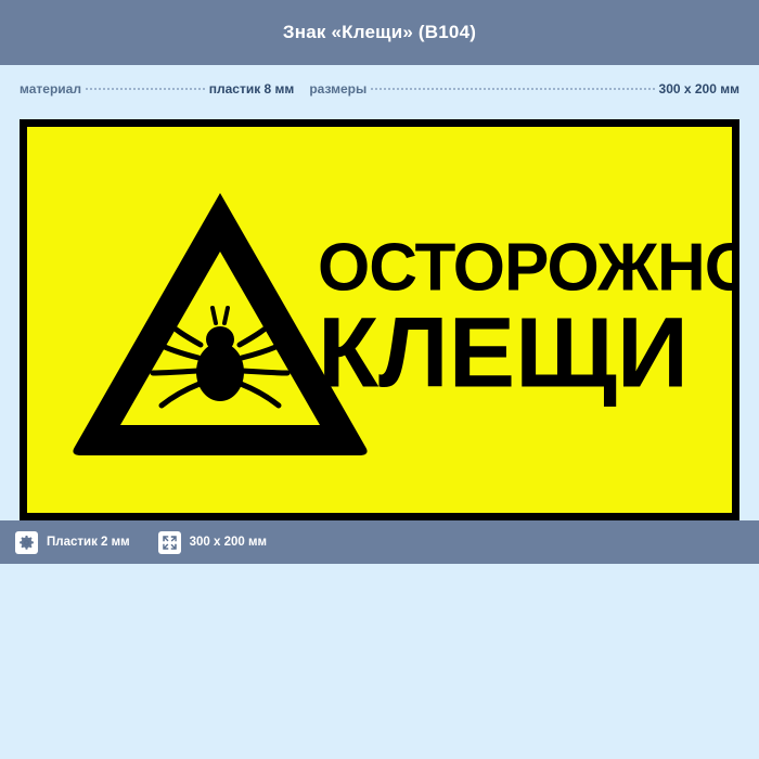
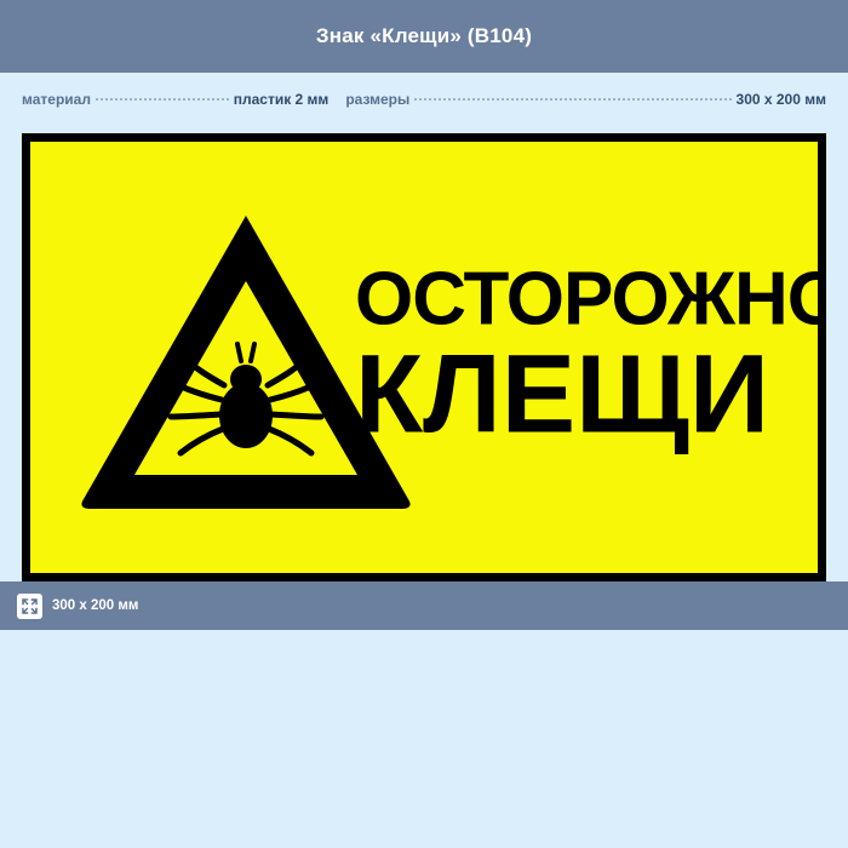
  Знак «Клещи» (B104)
  материал
- пластик 8 мм
+ пластик 2 мм
  размеры
  300 x 200 мм
  ОСТОРОЖНО
  КЛЕЩИ
- Пластик 2 мм
  300 x 200 мм
